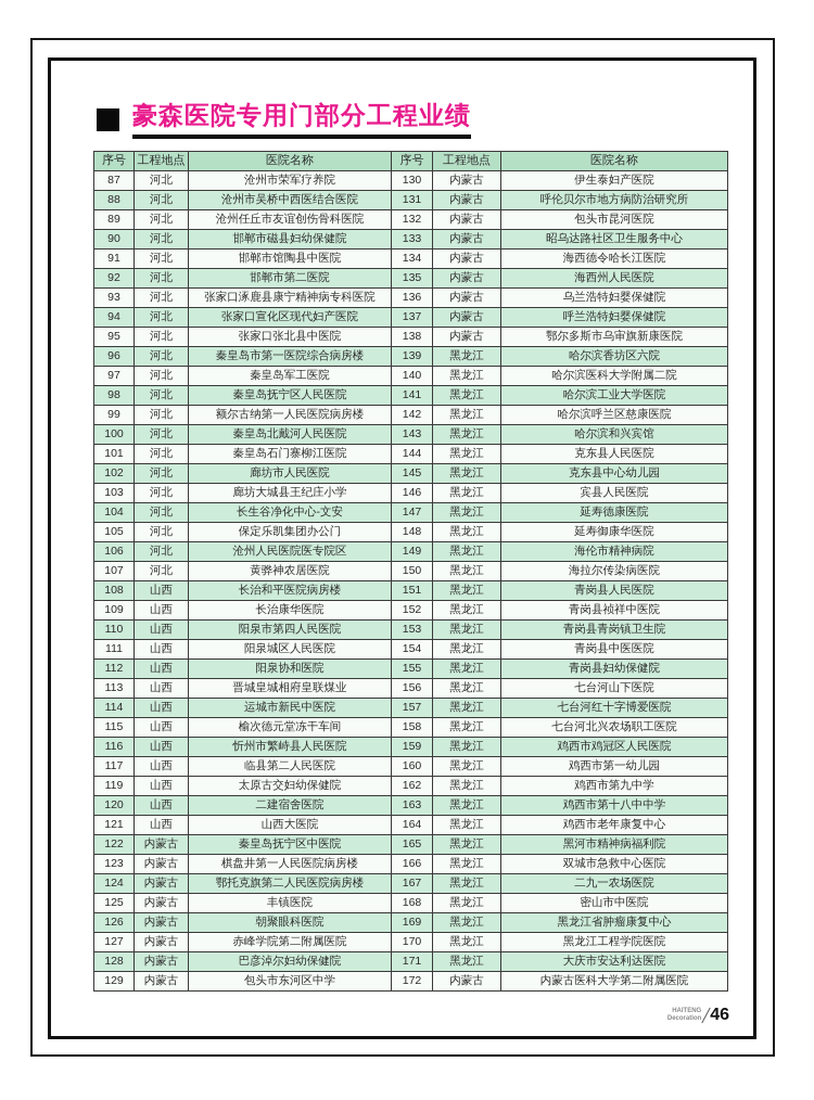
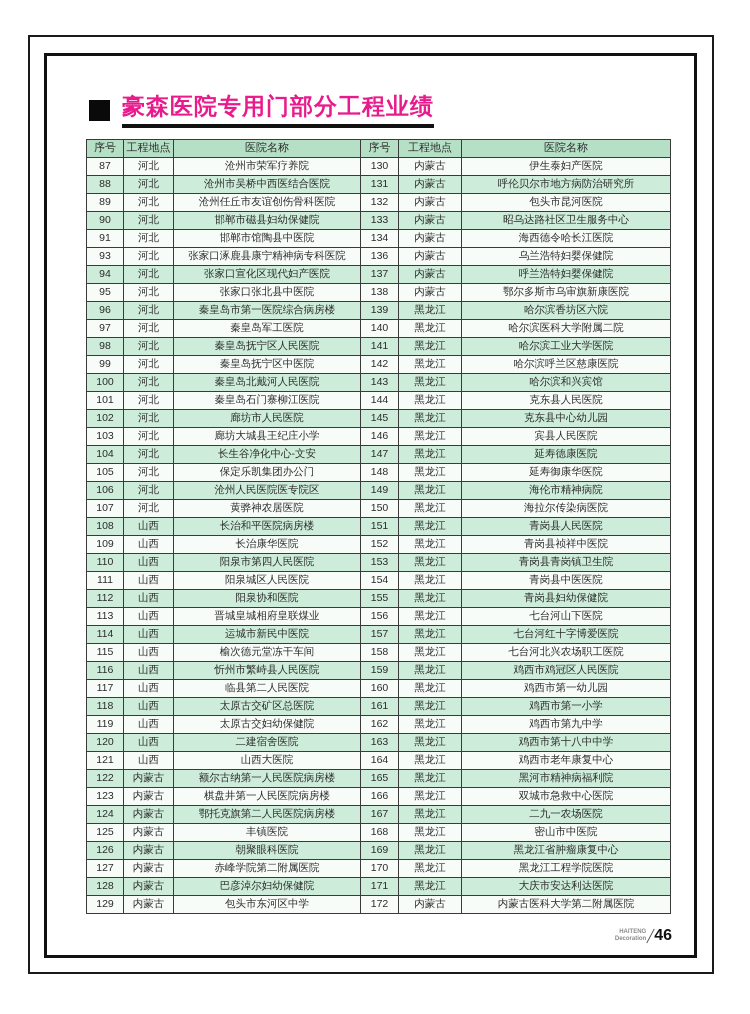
  豪森医院专用门部分工程业绩
  序号	工程地点	医院名称	序号	工程地点	医院名称
  87	河北	沧州市荣军疗养院	130	内蒙古	伊生泰妇产医院
  88	河北	沧州市吴桥中西医结合医院	131	内蒙古	呼伦贝尔市地方病防治研究所
  89	河北	沧州任丘市友谊创伤骨科医院	132	内蒙古	包头市昆河医院
  90	河北	邯郸市磁县妇幼保健院	133	内蒙古	昭乌达路社区卫生服务中心
  91	河北	邯郸市馆陶县中医院	134	内蒙古	海西德令哈长江医院
- 92	河北	邯郸市第二医院	135	内蒙古	海西州人民医院
  93	河北	张家口涿鹿县康宁精神病专科医院	136	内蒙古	乌兰浩特妇婴保健院
  94	河北	张家口宣化区现代妇产医院	137	内蒙古	呼兰浩特妇婴保健院
  95	河北	张家口张北县中医院	138	内蒙古	鄂尔多斯市乌审旗新康医院
  96	河北	秦皇岛市第一医院综合病房楼	139	黑龙江	哈尔滨香坊区六院
  97	河北	秦皇岛军工医院	140	黑龙江	哈尔滨医科大学附属二院
  98	河北	秦皇岛抚宁区人民医院	141	黑龙江	哈尔滨工业大学医院
- 99	河北	额尔古纳第一人民医院病房楼	142	黑龙江	哈尔滨呼兰区慈康医院
+ 99	河北	秦皇岛抚宁区中医院	142	黑龙江	哈尔滨呼兰区慈康医院
  100	河北	秦皇岛北戴河人民医院	143	黑龙江	哈尔滨和兴宾馆
  101	河北	秦皇岛石门寨柳江医院	144	黑龙江	克东县人民医院
  102	河北	廊坊市人民医院	145	黑龙江	克东县中心幼儿园
  103	河北	廊坊大城县王纪庄小学	146	黑龙江	宾县人民医院
  104	河北	长生谷净化中心-文安	147	黑龙江	延寿德康医院
  105	河北	保定乐凯集团办公门	148	黑龙江	延寿御康华医院
  106	河北	沧州人民医院医专院区	149	黑龙江	海伦市精神病院
  107	河北	黄骅神农居医院	150	黑龙江	海拉尔传染病医院
  108	山西	长治和平医院病房楼	151	黑龙江	青岗县人民医院
  109	山西	长治康华医院	152	黑龙江	青岗县祯祥中医院
  110	山西	阳泉市第四人民医院	153	黑龙江	青岗县青岗镇卫生院
  111	山西	阳泉城区人民医院	154	黑龙江	青岗县中医医院
  112	山西	阳泉协和医院	155	黑龙江	青岗县妇幼保健院
  113	山西	晋城皇城相府皇联煤业	156	黑龙江	七台河山下医院
  114	山西	运城市新民中医院	157	黑龙江	七台河红十字博爱医院
  115	山西	榆次德元堂冻干车间	158	黑龙江	七台河北兴农场职工医院
  116	山西	忻州市繁峙县人民医院	159	黑龙江	鸡西市鸡冠区人民医院
  117	山西	临县第二人民医院	160	黑龙江	鸡西市第一幼儿园
+ 118	山西	太原古交矿区总医院	161	黑龙江	鸡西市第一小学
  119	山西	太原古交妇幼保健院	162	黑龙江	鸡西市第九中学
  120	山西	二建宿舍医院	163	黑龙江	鸡西市第十八中中学
  121	山西	山西大医院	164	黑龙江	鸡西市老年康复中心
- 122	内蒙古	秦皇岛抚宁区中医院	165	黑龙江	黑河市精神病福利院
+ 122	内蒙古	额尔古纳第一人民医院病房楼	165	黑龙江	黑河市精神病福利院
  123	内蒙古	棋盘井第一人民医院病房楼	166	黑龙江	双城市急救中心医院
  124	内蒙古	鄂托克旗第二人民医院病房楼	167	黑龙江	二九一农场医院
  125	内蒙古	丰镇医院	168	黑龙江	密山市中医院
  126	内蒙古	朝聚眼科医院	169	黑龙江	黑龙江省肿瘤康复中心
  127	内蒙古	赤峰学院第二附属医院	170	黑龙江	黑龙江工程学院医院
  128	内蒙古	巴彦淖尔妇幼保健院	171	黑龙江	大庆市安达利达医院
  129	内蒙古	包头市东河区中学	172	内蒙古	内蒙古医科大学第二附属医院
  46
